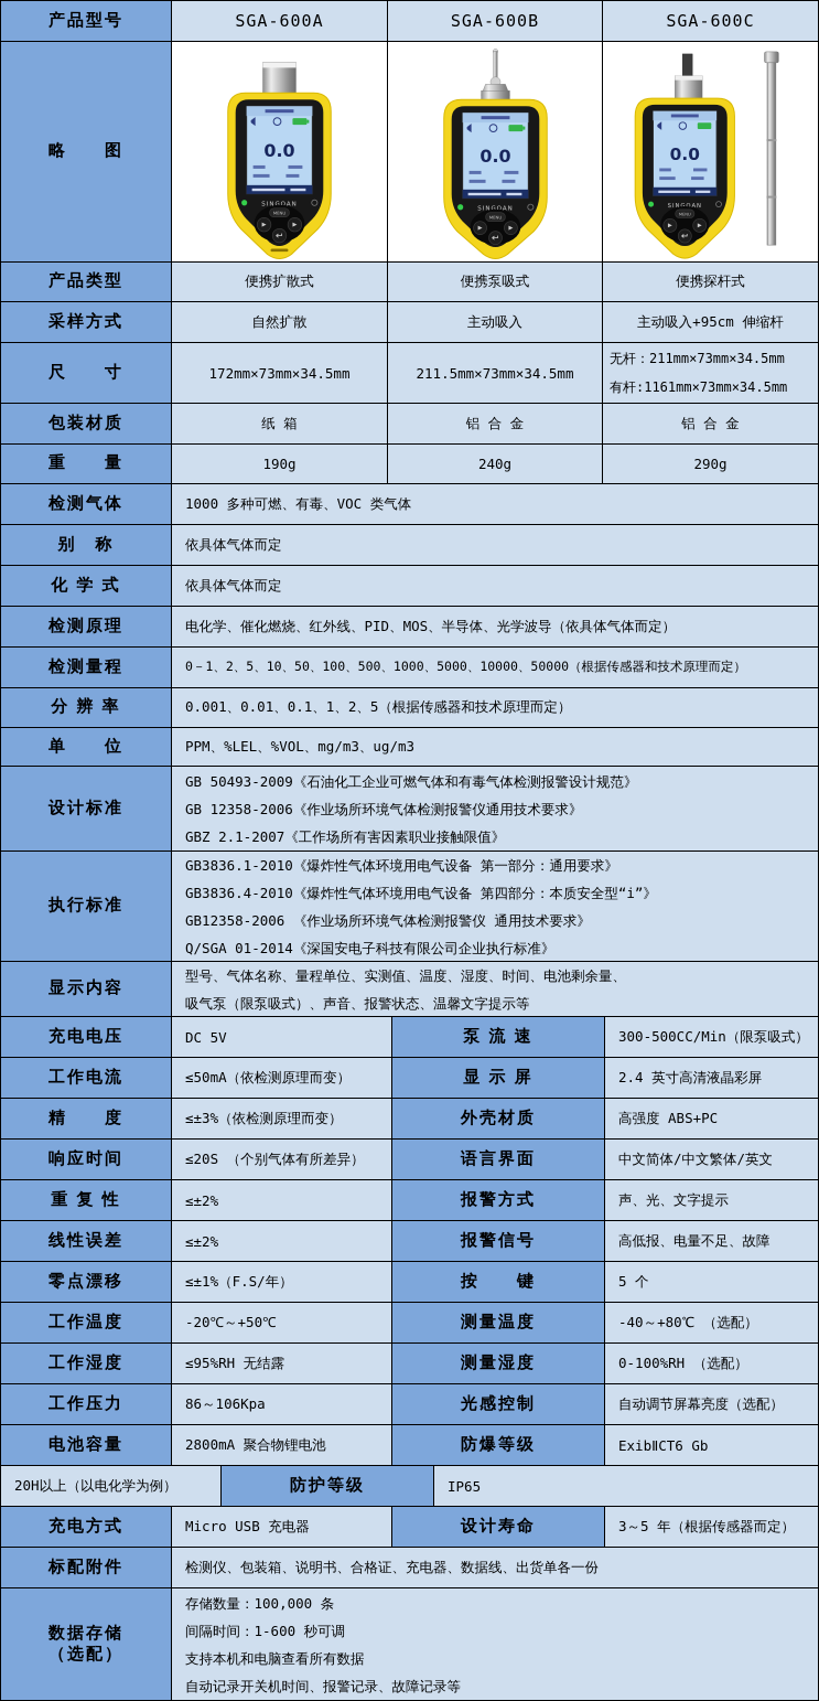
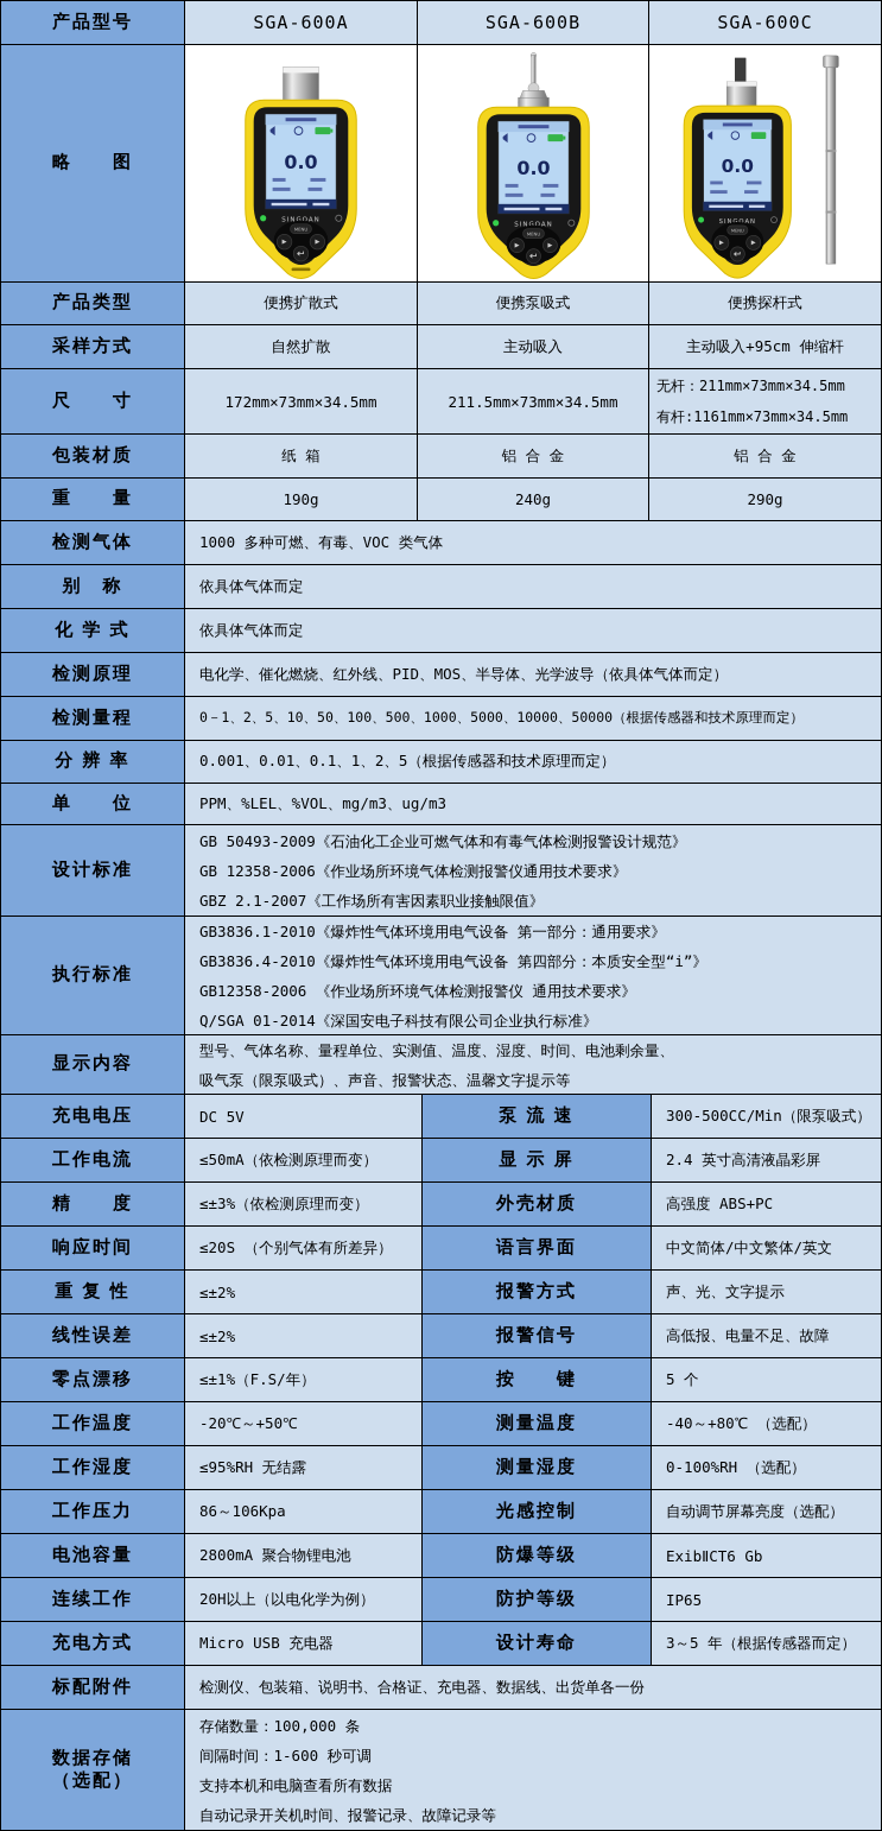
  产品型号
  SGA-600A
  SGA-600B
  SGA-600C
  略 图
  0.0
  0.0
  0.0
  产品类型
  便携扩散式
  便携泵吸式
  便携探杆式
  采样方式
  自然扩散
  主动吸入
  主动吸入+95cm 伸缩杆
  尺 寸
  172mm×73mm×34.5mm
  211.5mm×73mm×34.5mm
  无杆：211mm×73mm×34.5mm
  有杆:1161mm×73mm×34.5mm
  包装材质
  纸 箱
  铝 合 金
  铝 合 金
  重 量
  190g
  240g
  290g
  检测气体
  1000 多种可燃、有毒、VOC 类气体
  别 称
  依具体气体而定
  化 学 式
  依具体气体而定
  检测原理
  电化学、催化燃烧、红外线、PID、MOS、半导体、光学波导（依具体气体而定）
  检测量程
  0－1、2、5、10、50、100、500、1000、5000、10000、50000（根据传感器和技术原理而定）
  分 辨 率
  0.001、0.01、0.1、1、2、5（根据传感器和技术原理而定）
  单 位
  PPM、%LEL、%VOL、mg/m3、ug/m3
  设计标准
  GB 50493-2009《石油化工企业可燃气体和有毒气体检测报警设计规范》
  GB 12358-2006《作业场所环境气体检测报警仪通用技术要求》
  GBZ 2.1-2007《工作场所有害因素职业接触限值》
  执行标准
  GB3836.1-2010《爆炸性气体环境用电气设备 第一部分：通用要求》
  GB3836.4-2010《爆炸性气体环境用电气设备 第四部分：本质安全型“i”》
  GB12358-2006 《作业场所环境气体检测报警仪 通用技术要求》
  Q/SGA 01-2014《深国安电子科技有限公司企业执行标准》
  显示内容
  型号、气体名称、量程单位、实测值、温度、湿度、时间、电池剩余量、
  吸气泵（限泵吸式）、声音、报警状态、温馨文字提示等
  充电电压
  DC 5V
  泵 流 速
  300-500CC/Min（限泵吸式）
  工作电流
  ≤50mA（依检测原理而变）
  显 示 屏
  2.4 英寸高清液晶彩屏
  精 度
  ≤±3%（依检测原理而变）
  外壳材质
  高强度 ABS+PC
  响应时间
  ≤20S （个别气体有所差异）
  语言界面
  中文简体/中文繁体/英文
  重 复 性
  ≤±2%
  报警方式
  声、光、文字提示
  线性误差
  ≤±2%
  报警信号
  高低报、电量不足、故障
  零点漂移
  ≤±1%（F.S/年）
  按 键
  5 个
  工作温度
  -20℃～+50℃
  测量温度
  -40～+80℃ （选配）
  工作湿度
  ≤95%RH 无结露
  测量湿度
  0-100%RH （选配）
  工作压力
  86～106Kpa
  光感控制
  自动调节屏幕亮度（选配）
  电池容量
  2800mA 聚合物锂电池
  防爆等级
  ExibⅡCT6 Gb
+ 连续工作
  20H以上（以电化学为例）
  防护等级
  IP65
  充电方式
  Micro USB 充电器
  设计寿命
  3～5 年（根据传感器而定）
  标配附件
  检测仪、包装箱、说明书、合格证、充电器、数据线、出货单各一份
  数据存储
  （选配）
  存储数量：100,000 条
  间隔时间：1-600 秒可调
  支持本机和电脑查看所有数据
  自动记录开关机时间、报警记录、故障记录等
